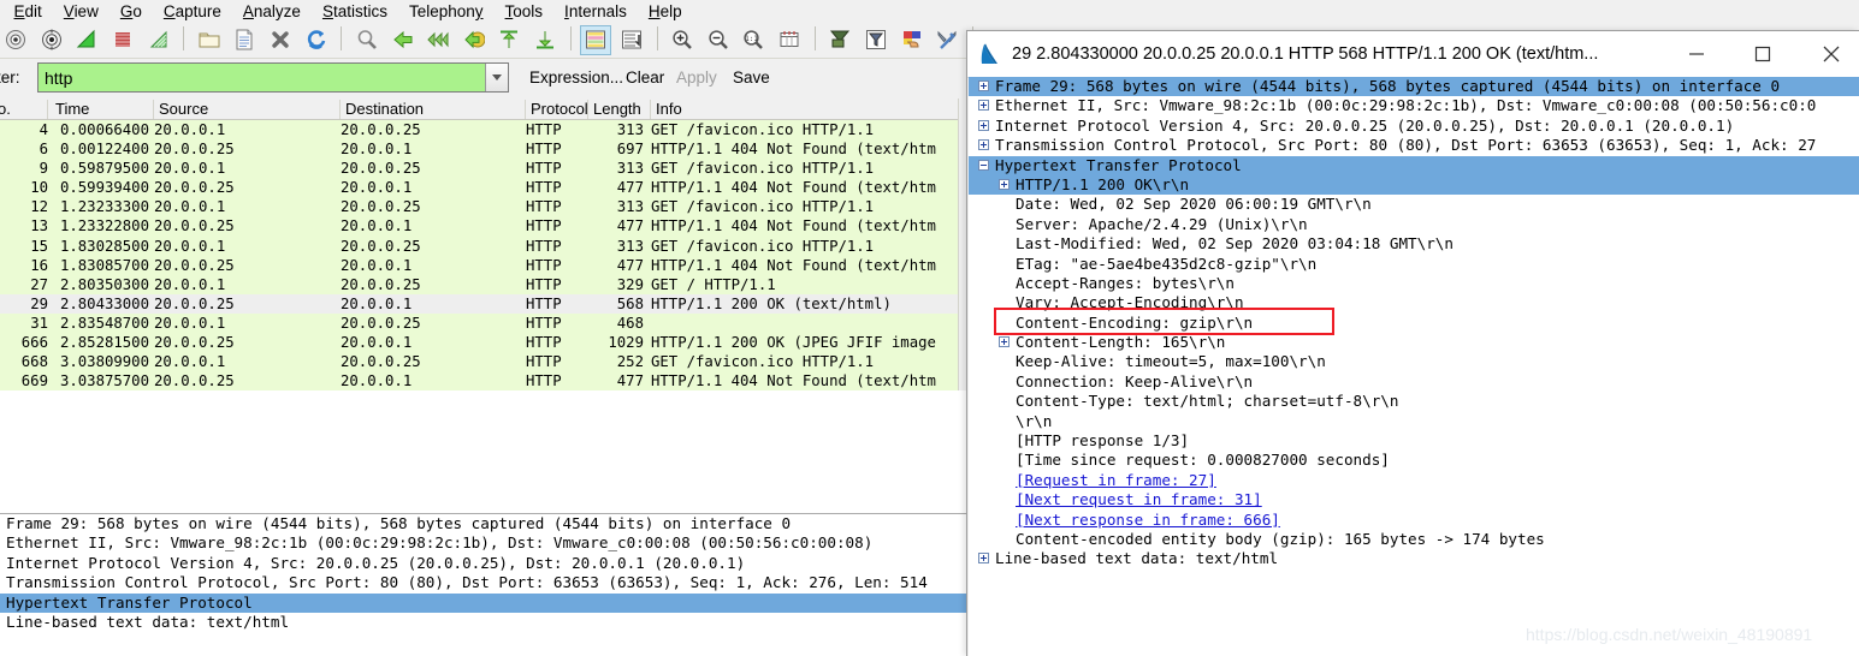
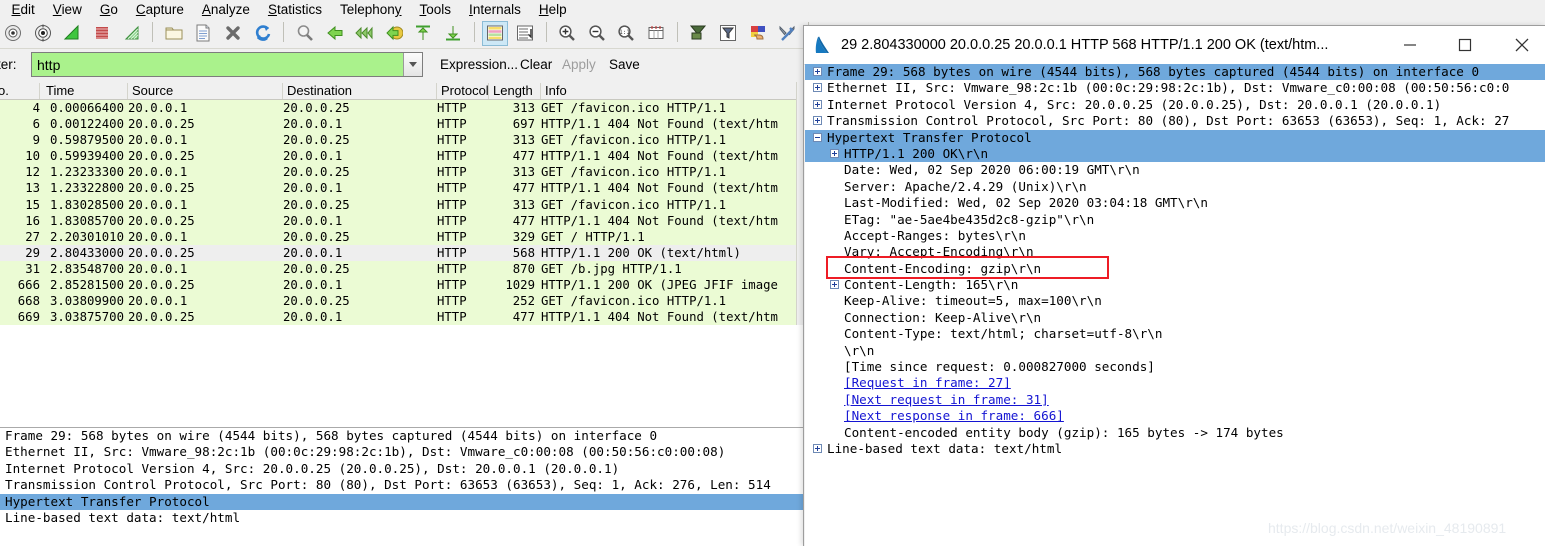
  Edit View Go Capture Analyze Statistics Telephony Tools Internals Help
  http
  Expression...
  Clear
  Apply
  Save
  o.
  Time
  Source
  Destination
  Protocol
  Length
  Info
  4
  0.00066400
  20.0.0.1
  20.0.0.25
  HTTP
  313
  GET /favicon.ico HTTP/1.1
  6
  0.00122400
  20.0.0.25
  20.0.0.1
  HTTP
  697
  HTTP/1.1 404 Not Found (text/htm
  9
  0.59879500
  20.0.0.1
  20.0.0.25
  HTTP
  313
  GET /favicon.ico HTTP/1.1
  10
  0.59939400
  20.0.0.25
  20.0.0.1
  HTTP
  477
  HTTP/1.1 404 Not Found (text/htm
  12
  1.23233300
  20.0.0.1
  20.0.0.25
  HTTP
  313
  GET /favicon.ico HTTP/1.1
  13
  1.23322800
  20.0.0.25
  20.0.0.1
  HTTP
  477
  HTTP/1.1 404 Not Found (text/htm
  15
  1.83028500
  20.0.0.1
  20.0.0.25
  HTTP
  313
  GET /favicon.ico HTTP/1.1
  16
  1.83085700
  20.0.0.25
  20.0.0.1
  HTTP
  477
  HTTP/1.1 404 Not Found (text/htm
  27
- 2.80350300
+ 2.20301010
  20.0.0.1
  20.0.0.25
  HTTP
  329
  GET / HTTP/1.1
  29
  2.80433000
  20.0.0.25
  20.0.0.1
  HTTP
  568
  HTTP/1.1 200 OK (text/html)
  31
  2.83548700
  20.0.0.1
  20.0.0.25
  HTTP
- 468
+ 870
+ GET /b.jpg HTTP/1.1
  666
  2.85281500
  20.0.0.25
  20.0.0.1
  HTTP
  1029
  HTTP/1.1 200 OK (JPEG JFIF image
  668
  3.03809900
  20.0.0.1
  20.0.0.25
  HTTP
  252
  GET /favicon.ico HTTP/1.1
  669
  3.03875700
  20.0.0.25
  20.0.0.1
  HTTP
  477
  HTTP/1.1 404 Not Found (text/htm
  Frame 29: 568 bytes on wire (4544 bits), 568 bytes captured (4544 bits) on interface 0
  Ethernet II, Src: Vmware_98:2c:1b (00:0c:29:98:2c:1b), Dst: Vmware_c0:00:08 (00:50:56:c0:00:08)
  Internet Protocol Version 4, Src: 20.0.0.25 (20.0.0.25), Dst: 20.0.0.1 (20.0.0.1)
  Transmission Control Protocol, Src Port: 80 (80), Dst Port: 63653 (63653), Seq: 1, Ack: 276, Len: 514
  Hypertext Transfer Protocol
  Line-based text data: text/html
  29 2.804330000 20.0.0.25 20.0.0.1 HTTP 568 HTTP/1.1 200 OK (text/htm...
  Frame 29: 568 bytes on wire (4544 bits), 568 bytes captured (4544 bits) on interface 0
  Ethernet II, Src: Vmware_98:2c:1b (00:0c:29:98:2c:1b), Dst: Vmware_c0:00:08 (00:50:56:c0:0
  Internet Protocol Version 4, Src: 20.0.0.25 (20.0.0.25), Dst: 20.0.0.1 (20.0.0.1)
  Transmission Control Protocol, Src Port: 80 (80), Dst Port: 63653 (63653), Seq: 1, Ack: 27
  Hypertext Transfer Protocol
  HTTP/1.1 200 OK\r\n
  Date: Wed, 02 Sep 2020 06:00:19 GMT\r\n
  Server: Apache/2.4.29 (Unix)\r\n
  Last-Modified: Wed, 02 Sep 2020 03:04:18 GMT\r\n
  ETag: "ae-5ae4be435d2c8-gzip"\r\n
  Accept-Ranges: bytes\r\n
  Vary: Accept-Encoding\r\n
  Content-Encoding: gzip\r\n
  Content-Length: 165\r\n
  Keep-Alive: timeout=5, max=100\r\n
  Connection: Keep-Alive\r\n
  Content-Type: text/html; charset=utf-8\r\n
  \r\n
- [HTTP response 1/3]
  [Time since request: 0.000827000 seconds]
  [Request in frame: 27]
  [Next request in frame: 31]
  [Next response in frame: 666]
  Content-encoded entity body (gzip): 165 bytes -> 174 bytes
  Line-based text data: text/html
  https://blog.csdn.net/weixin_48190891
